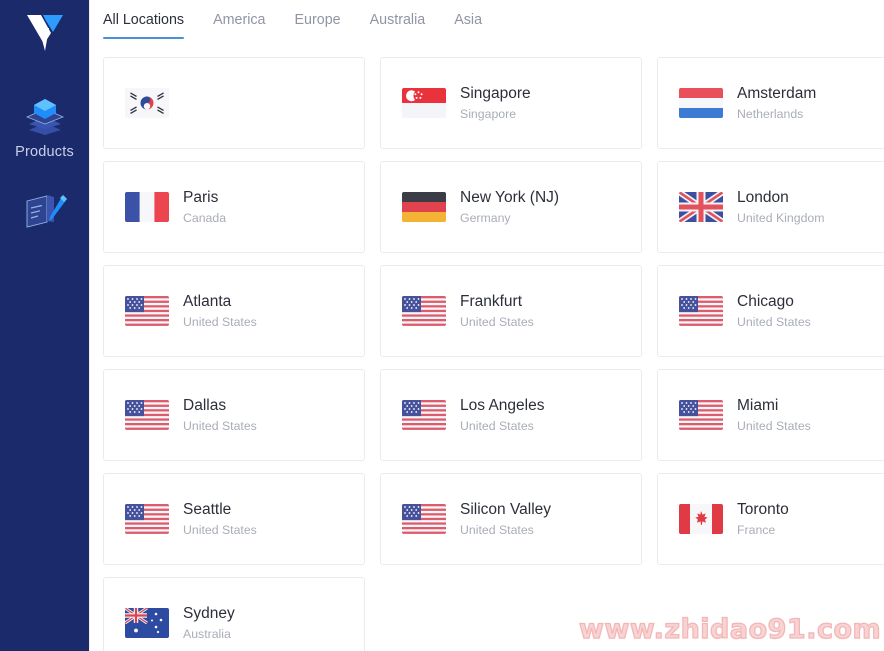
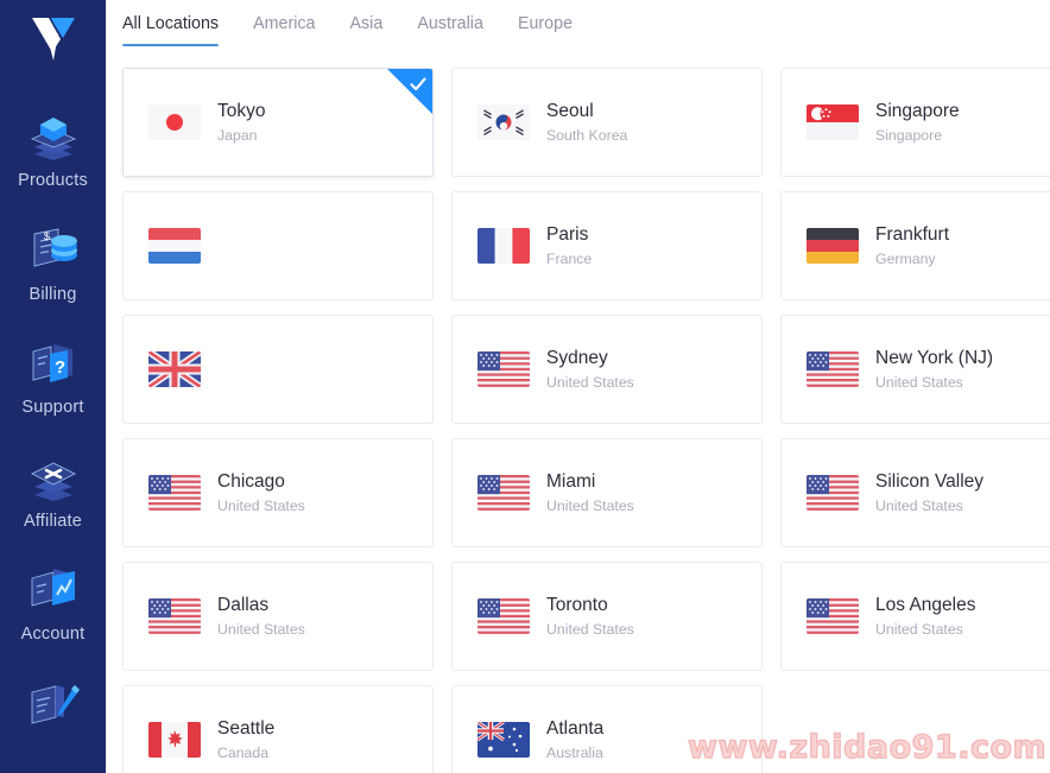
  Products
+ $
+ Billing
+ ?
+ Support
+ Affiliate
+ Account
  All Locations
  America
- Europe
+ Asia
  Australia
- Asia
+ Europe
+ Tokyo
+ Japan
+ Seoul
+ South Korea
  Singapore
  Singapore
- Amsterdam
- Netherlands
  Paris
- Canada
+ France
- New York (NJ)
+ Frankfurt
  Germany
- London
- United Kingdom
- Atlanta
+ Sydney
  United States
- Frankfurt
+ New York (NJ)
  United States
  Chicago
  United States
- Dallas
+ Miami
  United States
- Los Angeles
+ Silicon Valley
  United States
- Miami
+ Dallas
  United States
- Seattle
+ Toronto
  United States
- Silicon Valley
+ Los Angeles
  United States
- Toronto
+ Seattle
- France
+ Canada
- Sydney
+ Atlanta
  Australia
  www.zhidao91.com
